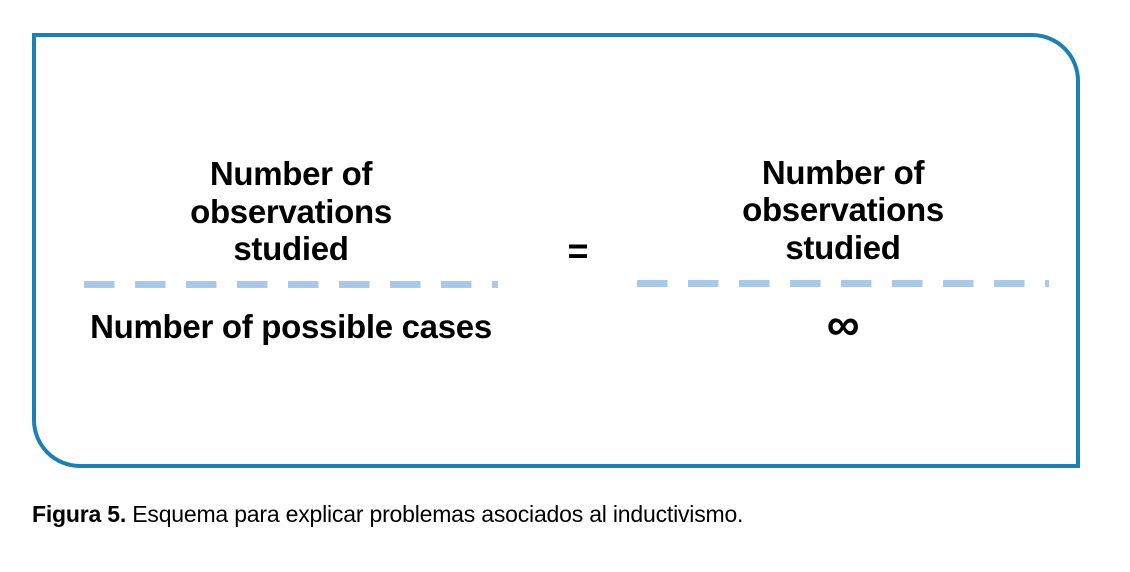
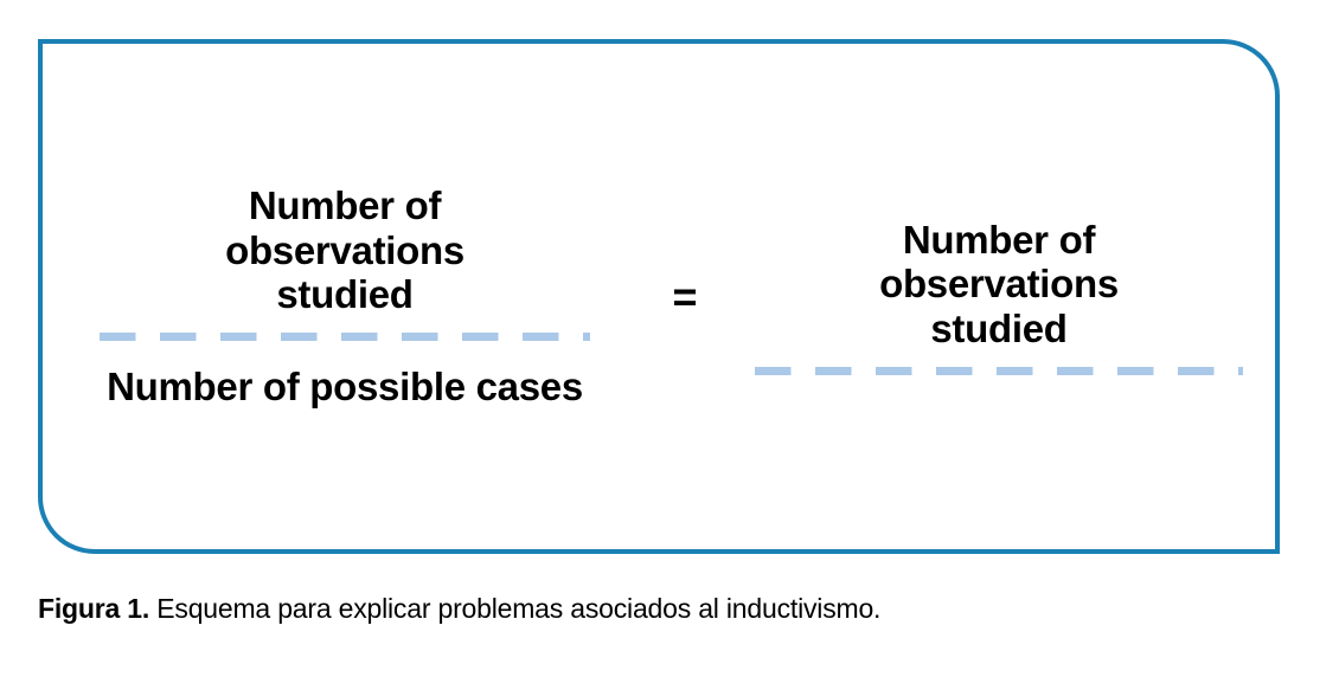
  Number of observations studied
  Number of possible cases
  =
  Number of observations studied
- ∞
- Figura 5. Esquema para explicar problemas asociados al inductivismo.
+ Figura 1. Esquema para explicar problemas asociados al inductivismo.
